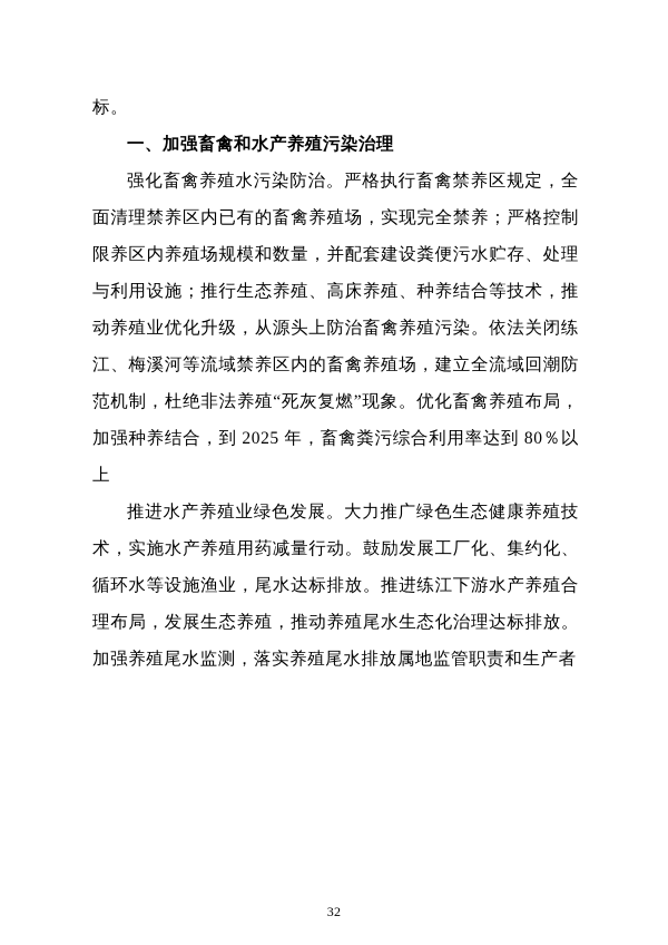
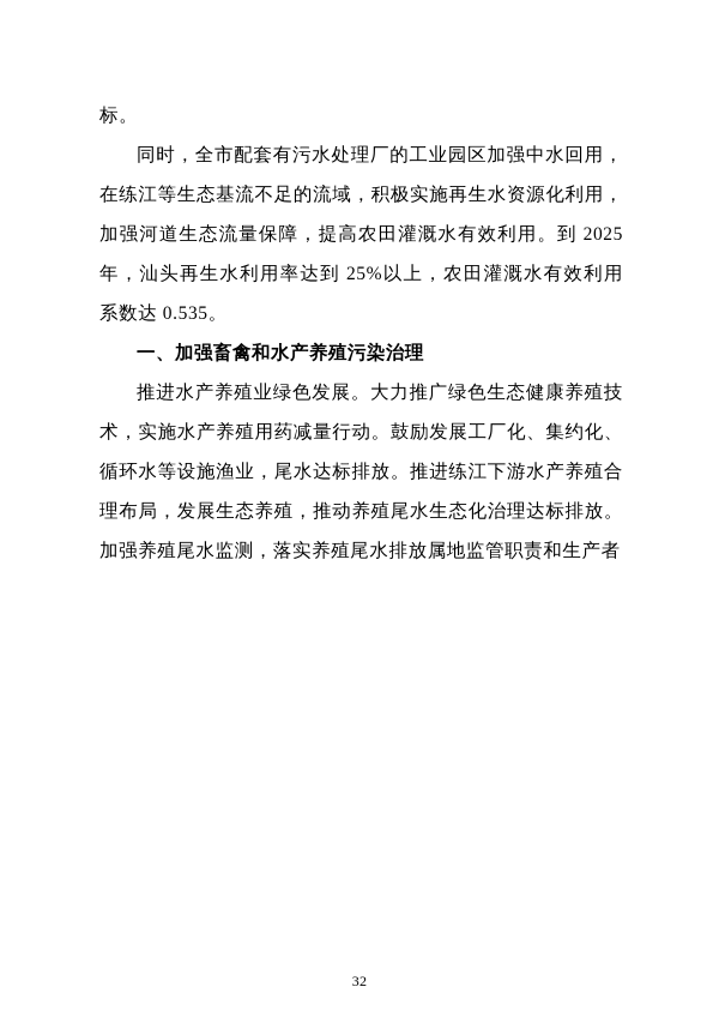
  标。
+ 同时，全市配套有污水处理厂的工业园区加强中水回用，在练江等生态基流不足的流域，积极实施再生水资源化利用，加强河道生态流量保障，提高农田灌溉水有效利用。到 2025 年，汕头再生水利用率达到 25%以上，农田灌溉水有效利用系数达 0.535。
  一、加强畜禽和水产养殖污染治理
- 强化畜禽养殖水污染防治。严格执行畜禽禁养区规定，全面清理禁养区内已有的畜禽养殖场，实现完全禁养；严格控制限养区内养殖场规模和数量，并配套建设粪便污水贮存、处理与利用设施；推行生态养殖、高床养殖、种养结合等技术，推动养殖业优化升级，从源头上防治畜禽养殖污染。依法关闭练江、梅溪河等流域禁养区内的畜禽养殖场，建立全流域回潮防范机制，杜绝非法养殖“死灰复燃”现象。优化畜禽养殖布局，加强种养结合，到 2025 年，畜禽粪污综合利用率达到 80％以上
  推进水产养殖业绿色发展。大力推广绿色生态健康养殖技术，实施水产养殖用药减量行动。鼓励发展工厂化、集约化、循环水等设施渔业，尾水达标排放。推进练江下游水产养殖合理布局，发展生态养殖，推动养殖尾水生态化治理达标排放。加强养殖尾水监测，落实养殖尾水排放属地监管职责和生产者
  32
